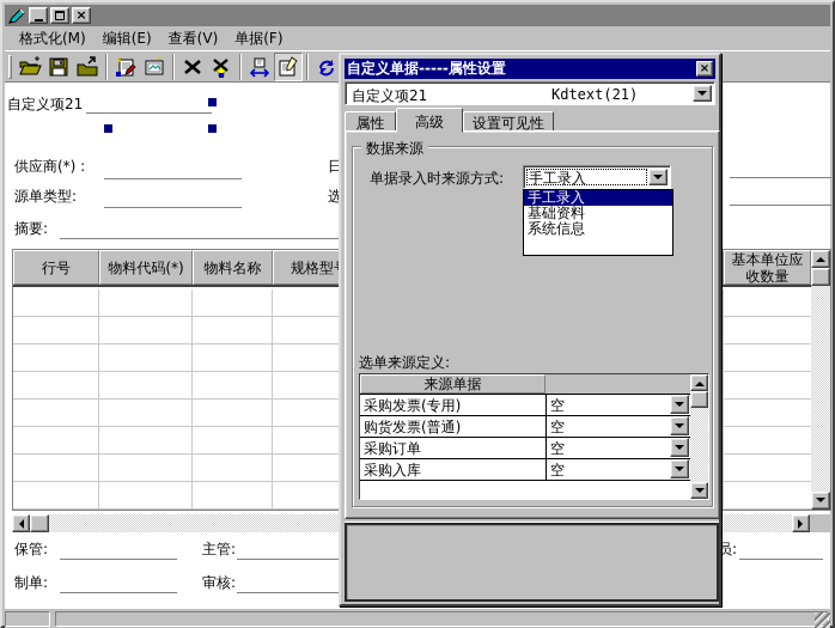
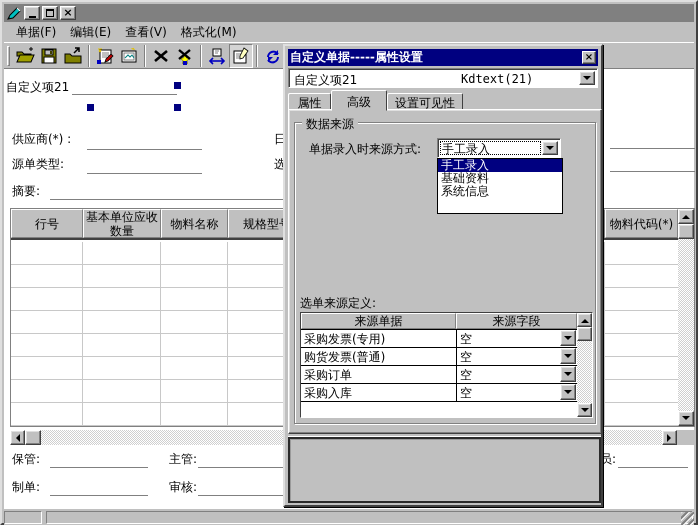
  ×
- 格式化(M)
+ 单据(F)
  编辑(E)
  查看(V)
- 单据(F)
+ 格式化(M)
  自定义项21
  供应商(*) :
  源单类型:
  摘要:
  行号
- 物料代码(*)
+ 基本单位应收数量
  物料名称
  规格型
- 基本单位应收数量
+ 物料代码(*)
  保管:
  主管:
  员:
  制单:
  审核:
  自定义单据-----属性设置
  ×
  自定义项21
  Kdtext(21)
  属性
  高级
  设置可见性
  数据来源
  单据录入时来源方式:
  手工录入
  手工录入
  基础资料
  系统信息
  选单来源定义:
  来源单据
+ 来源字段
  采购发票(专用)
  空
  购货发票(普通)
  空
  采购订单
  空
  采购入库
  空
